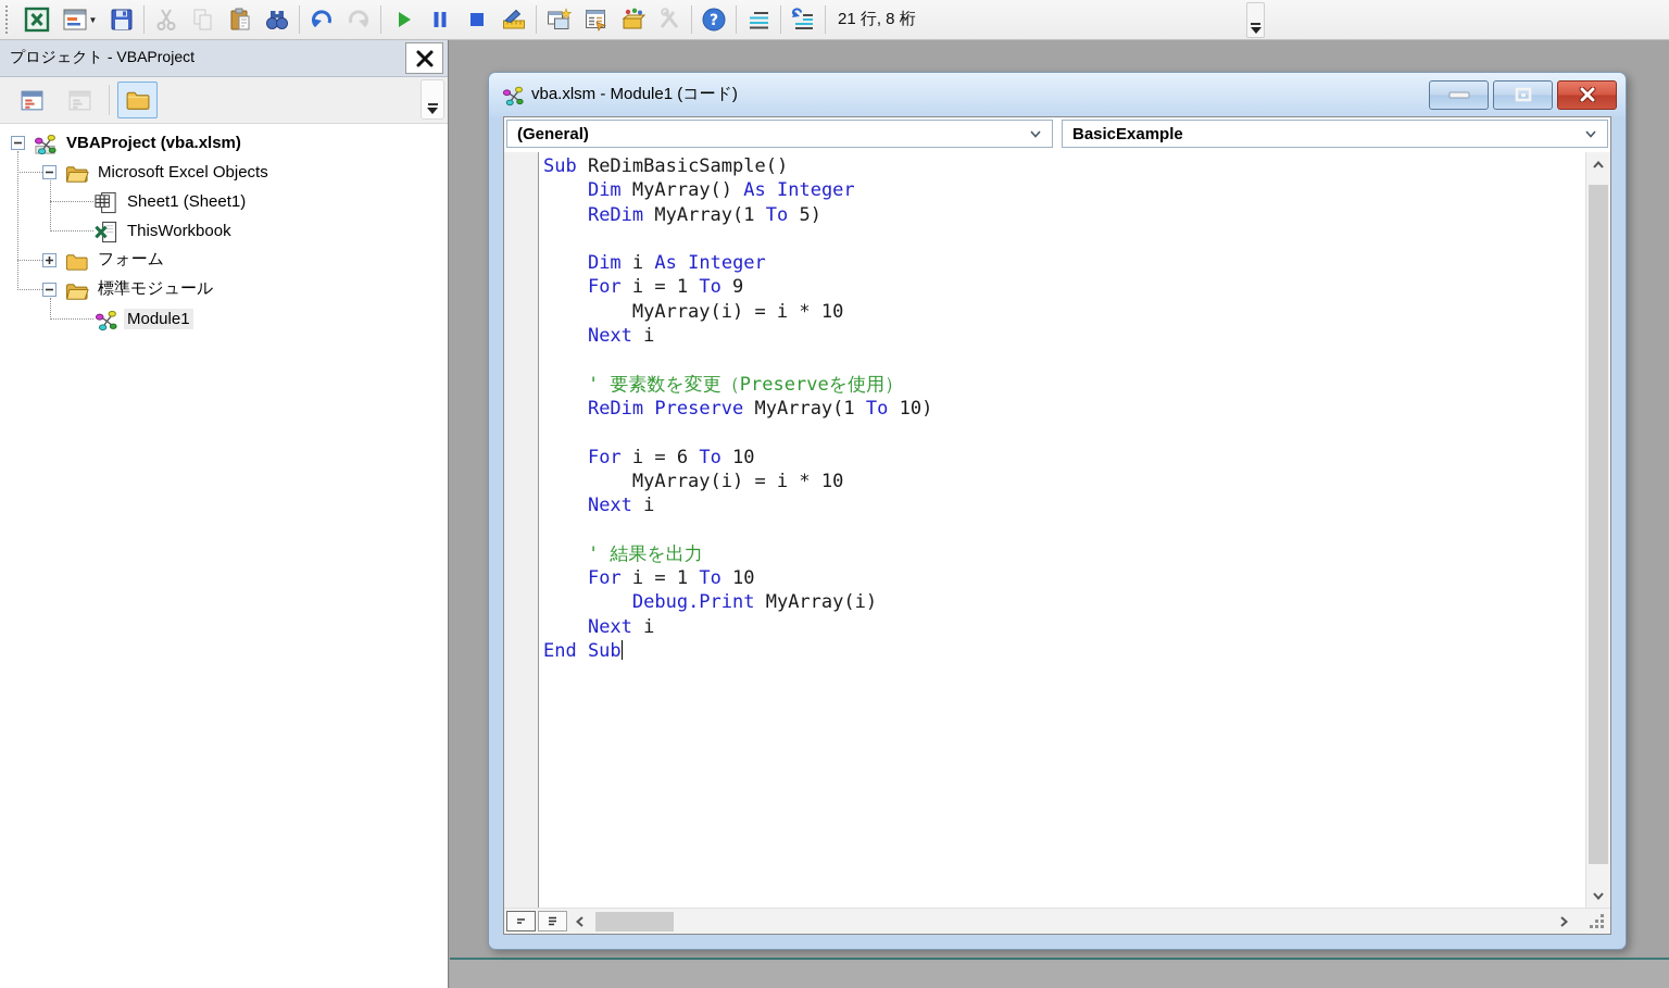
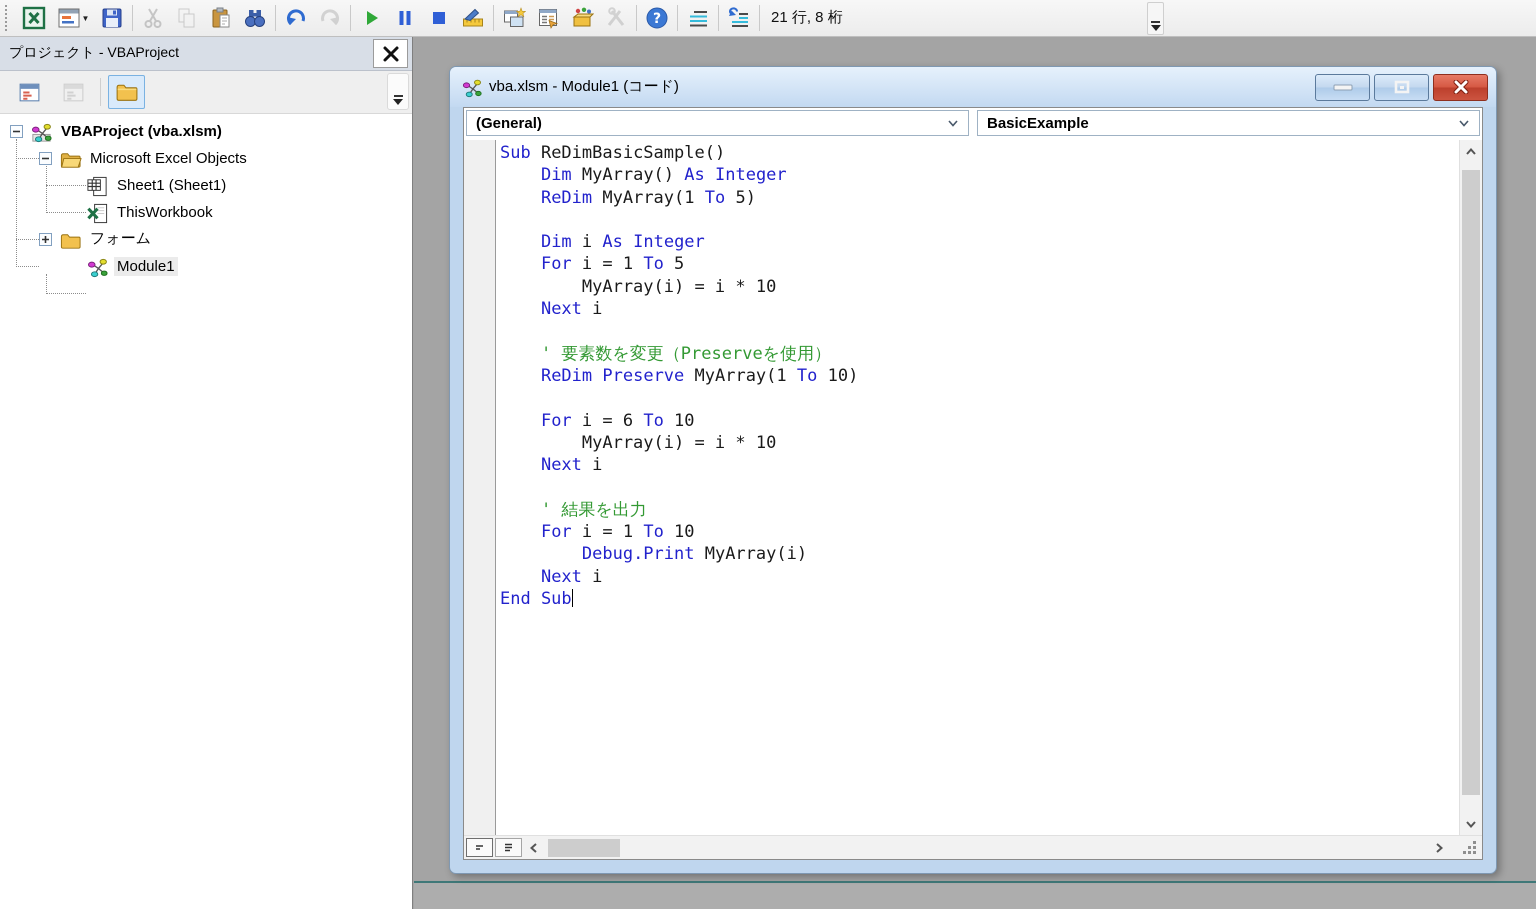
  ▼
  ?
  21 行, 8 桁
  プロジェクト - VBAProject
  VBAProject (vba.xlsm)
  Microsoft Excel Objects
  Sheet1 (Sheet1)
  ThisWorkbook
  フォーム
- 標準モジュール
  Module1
  vba.xlsm - Module1 (コード)
  (General)
  BasicExample
  Sub ReDimBasicSample()
  Dim MyArray() As Integer
  ReDim MyArray(1 To 5)
  Dim i As Integer
- For i = 1 To 9
+ For i = 1 To 5
  MyArray(i) = i * 10
  Next i
  ' 要素数を変更（Preserveを使用）
  ReDim Preserve MyArray(1 To 10)
  For i = 6 To 10
  MyArray(i) = i * 10
  Next i
  ' 結果を出力
  For i = 1 To 10
  Debug.Print MyArray(i)
  Next i
  End Sub
